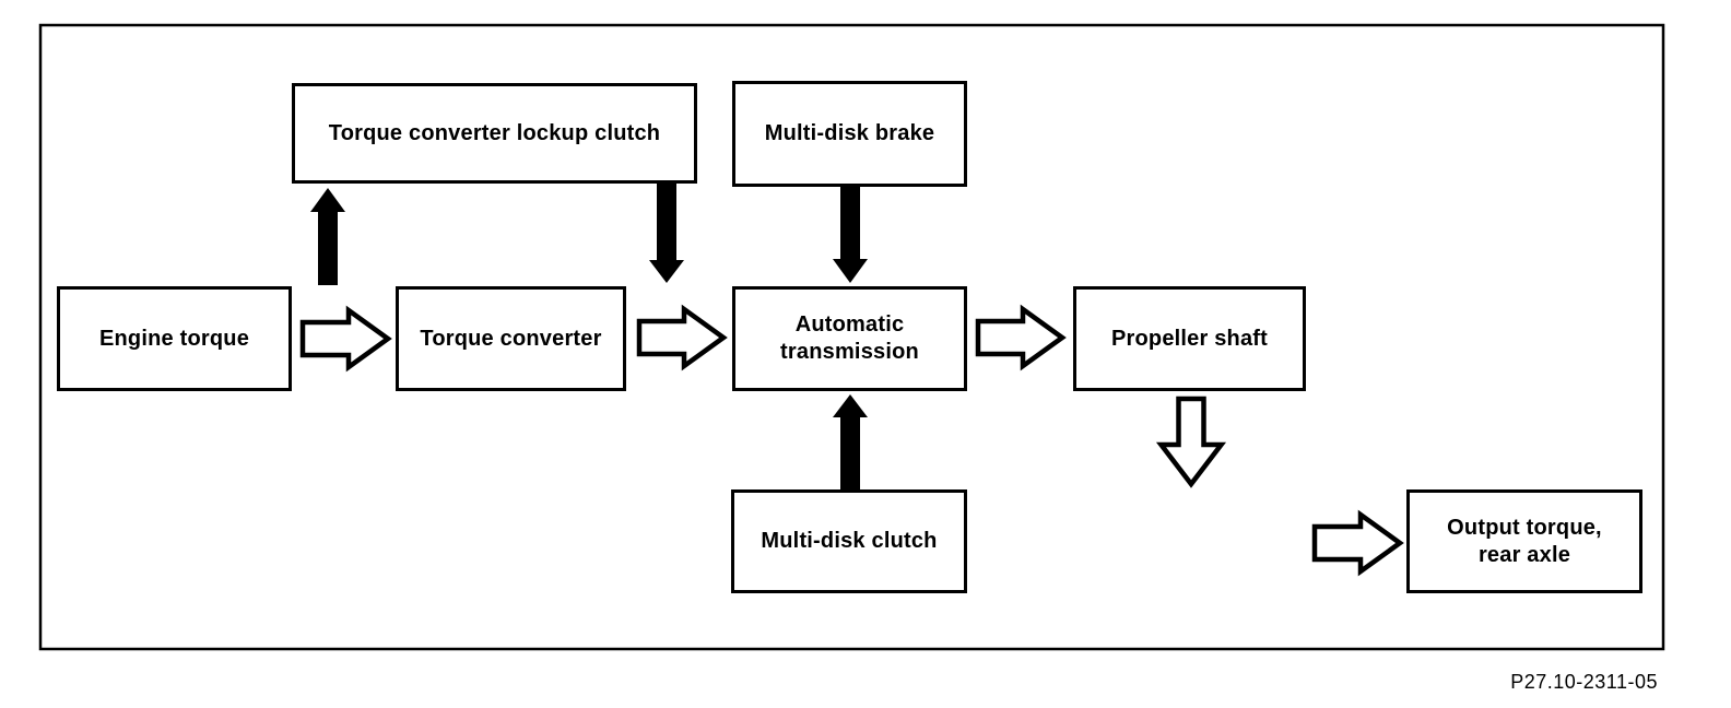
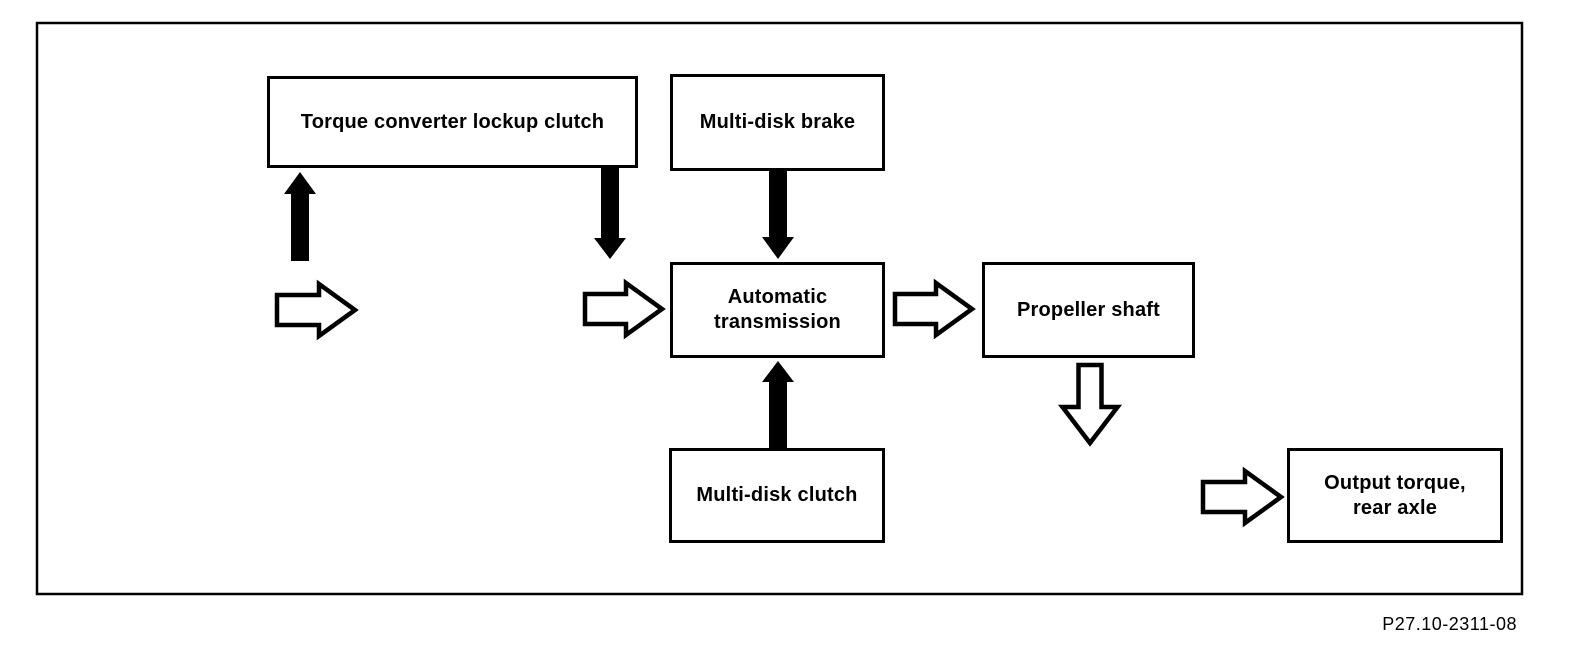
  Torque converter lockup clutch
  Multi-disk brake
- Engine torque
- Torque converter
  Automatic
  transmission
  Propeller shaft
  Multi-disk clutch
  Output torque,
  rear axle
- P27.10-2311-05
+ P27.10-2311-08
